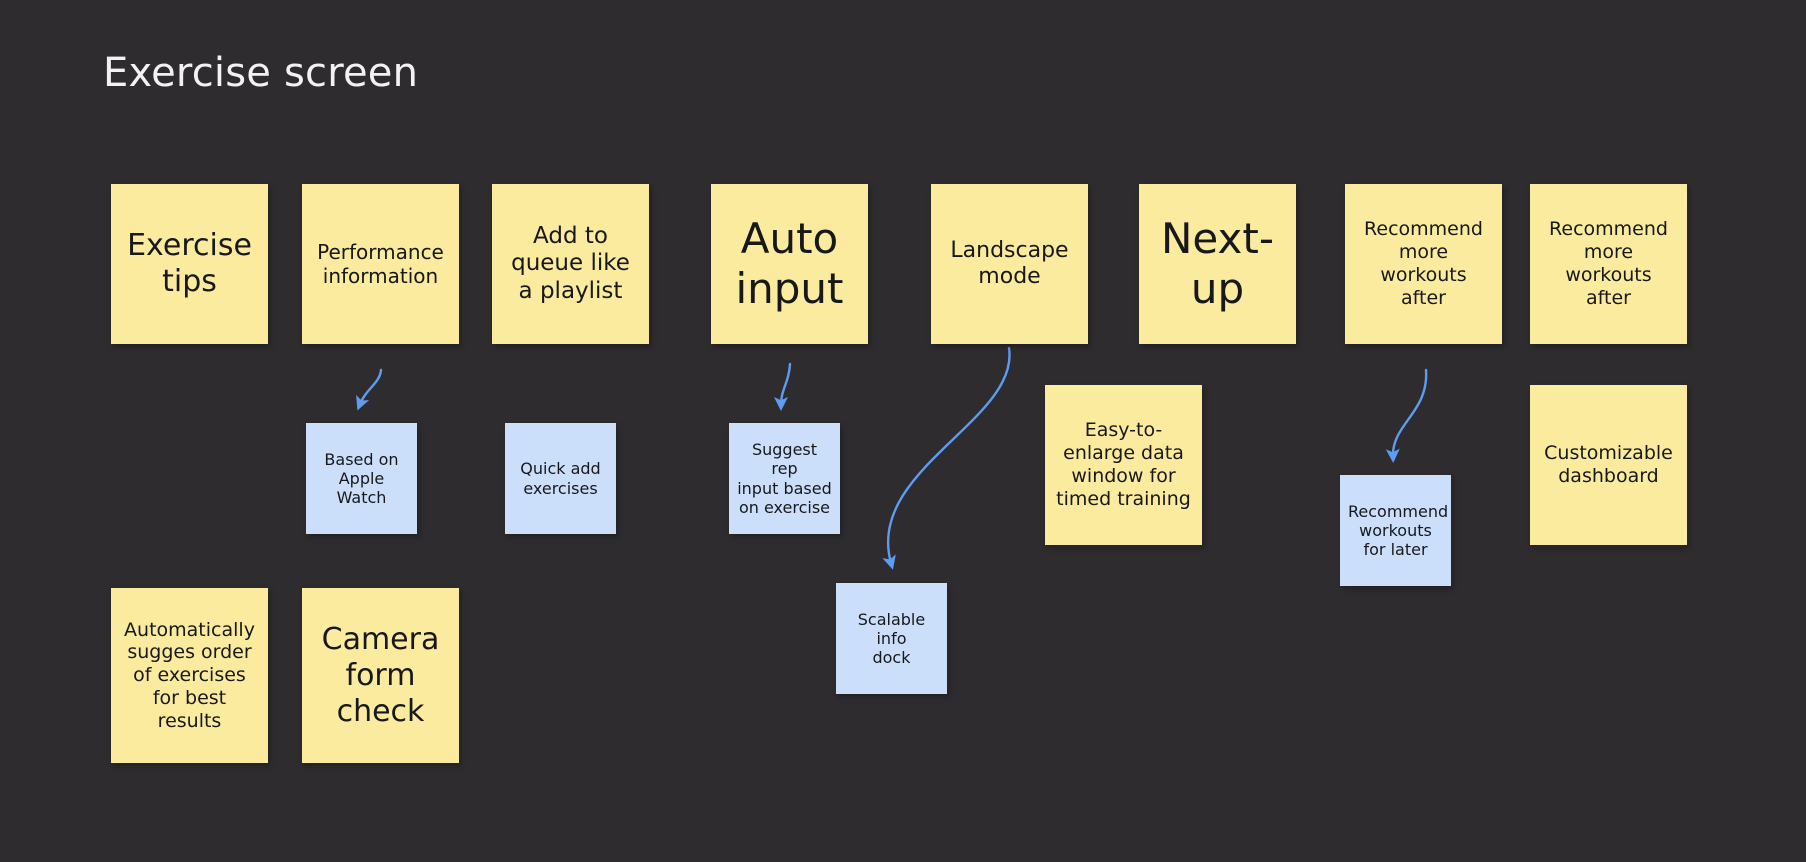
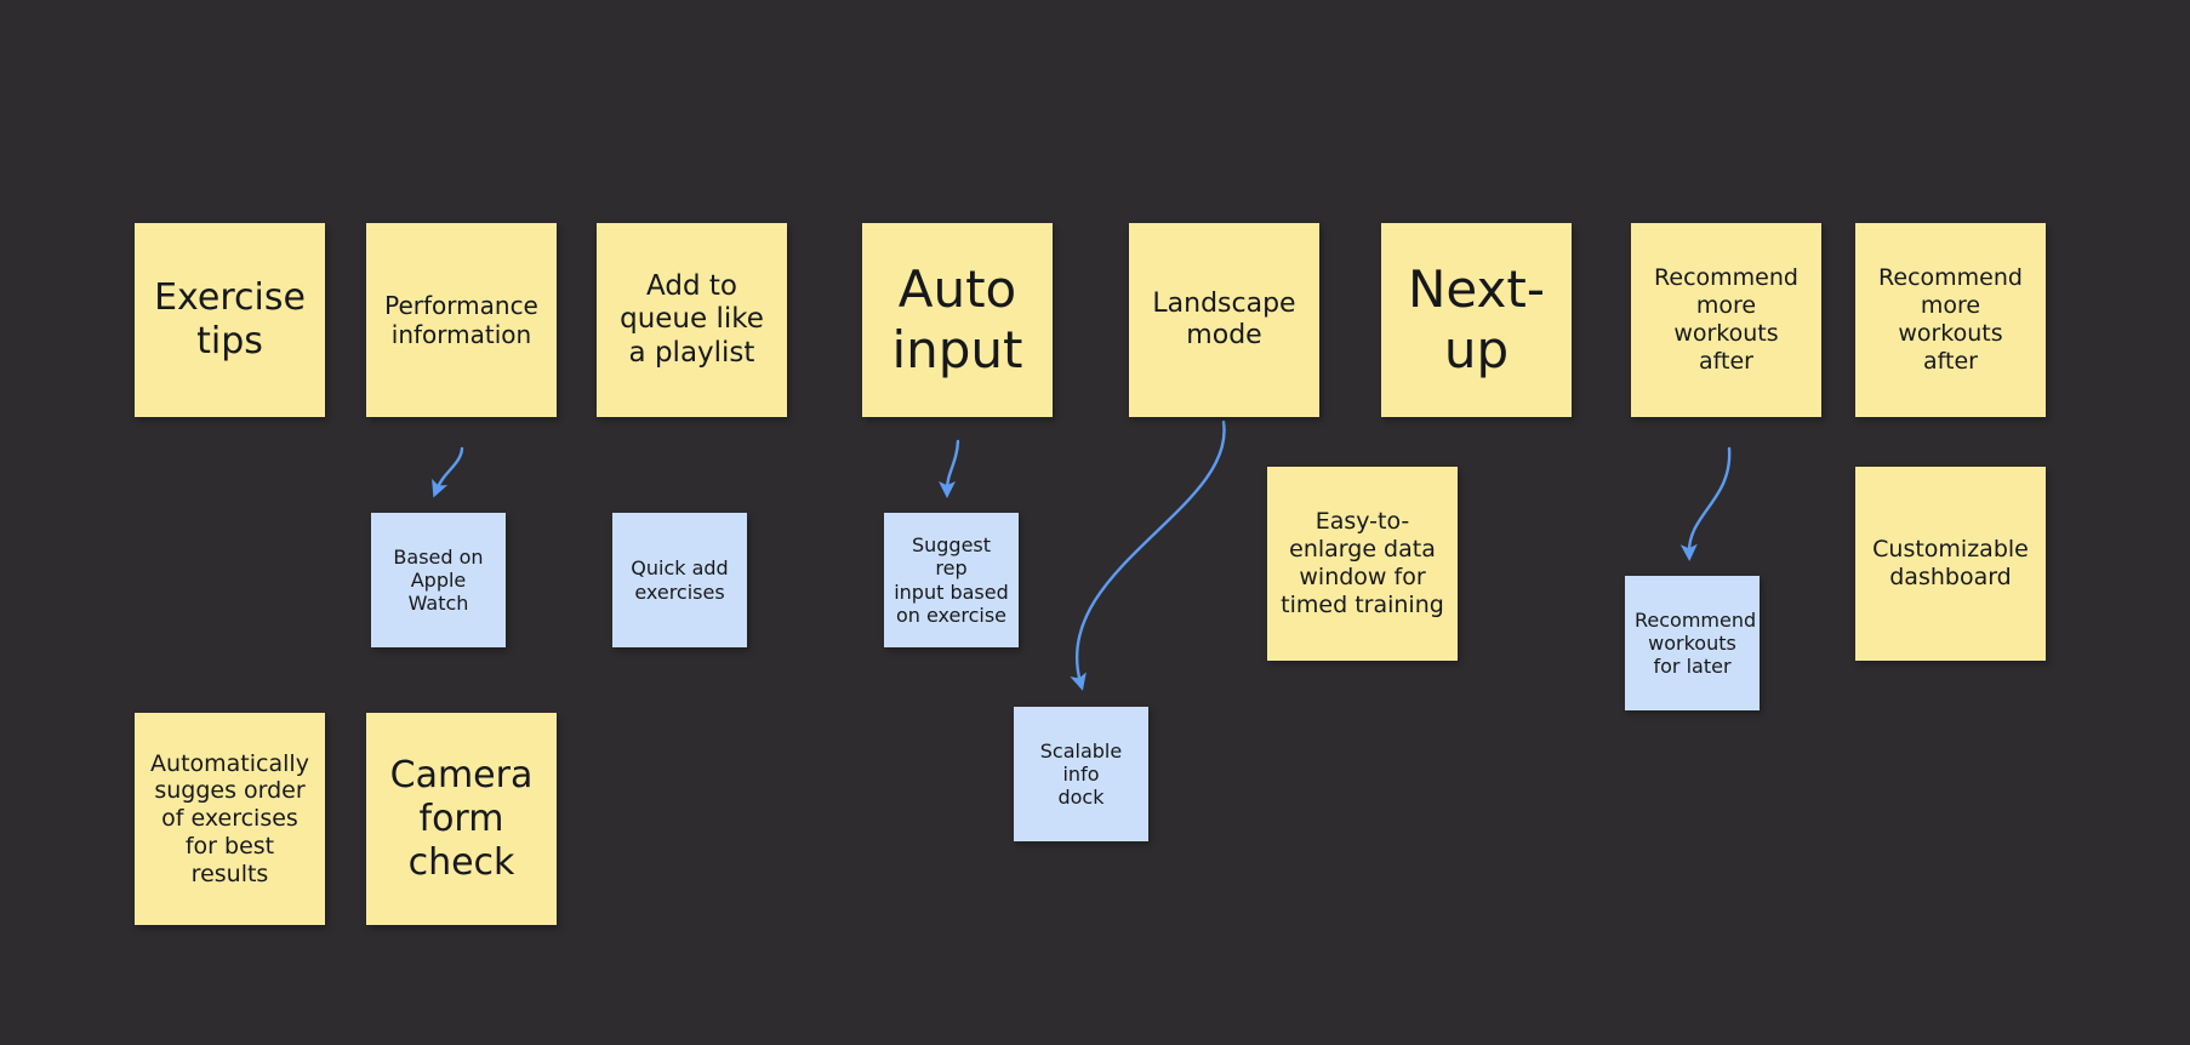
- Exercise screen
  Exercise
  tips
  Performance
  information
  Add to
  queue like
  a playlist
  Auto
  input
  Landscape
  mode
  Next-
  up
  Recommend
  more
  workouts
  after
  Recommend
  more
  workouts
  after
  Based on
  Apple Watch
  Quick add
  exercises
  Suggest rep
  input based
  on exercise
  Easy-to-
  enlarge data
  window for
  timed training
  Recommend
  workouts
  for later
  Customizable
  dashboard
  Scalable info
  dock
  Automatically
  sugges order
  of exercises
  for best
  results
  Camera
  form
  check
